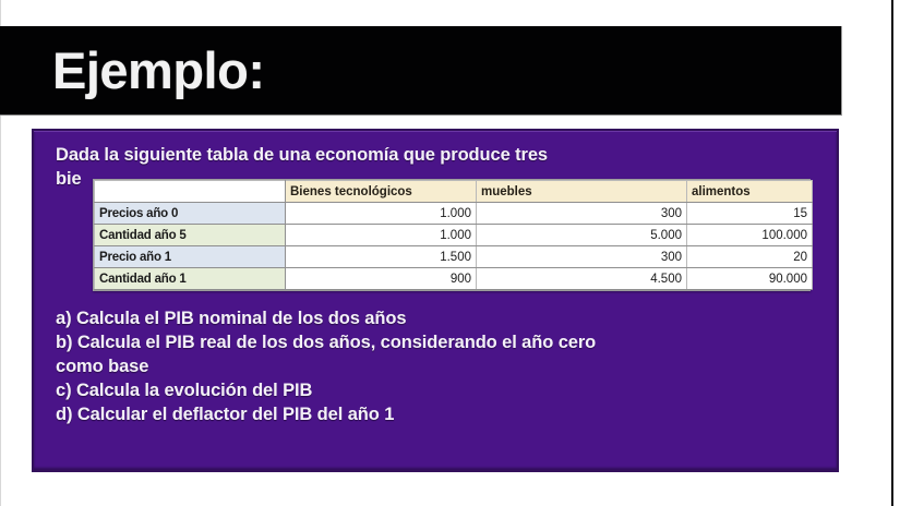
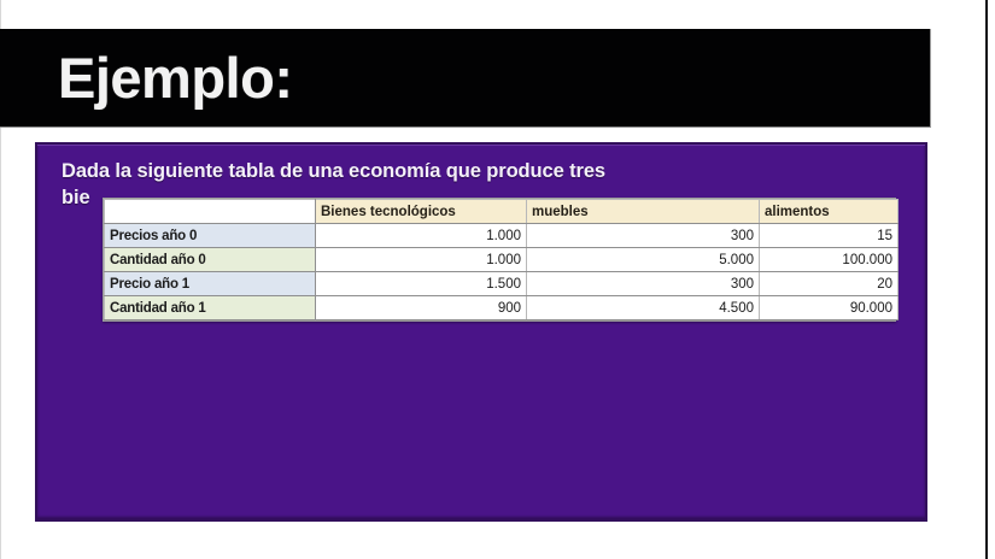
  Ejemplo:
  Dada la siguiente tabla de una economía que produce tres
  bie
  	Bienes tecnológicos	muebles	alimentos
  Precios año 0	1.000	300	15
- Cantidad año 5	1.000	5.000	100.000
+ Cantidad año 0	1.000	5.000	100.000
  Precio año 1	1.500	300	20
  Cantidad año 1	900	4.500	90.000
- a) Calcula el PIB nominal de los dos años
- b) Calcula el PIB real de los dos años, considerando el año cero
- como base
- c) Calcula la evolución del PIB
- d) Calcular el deflactor del PIB del año 1
